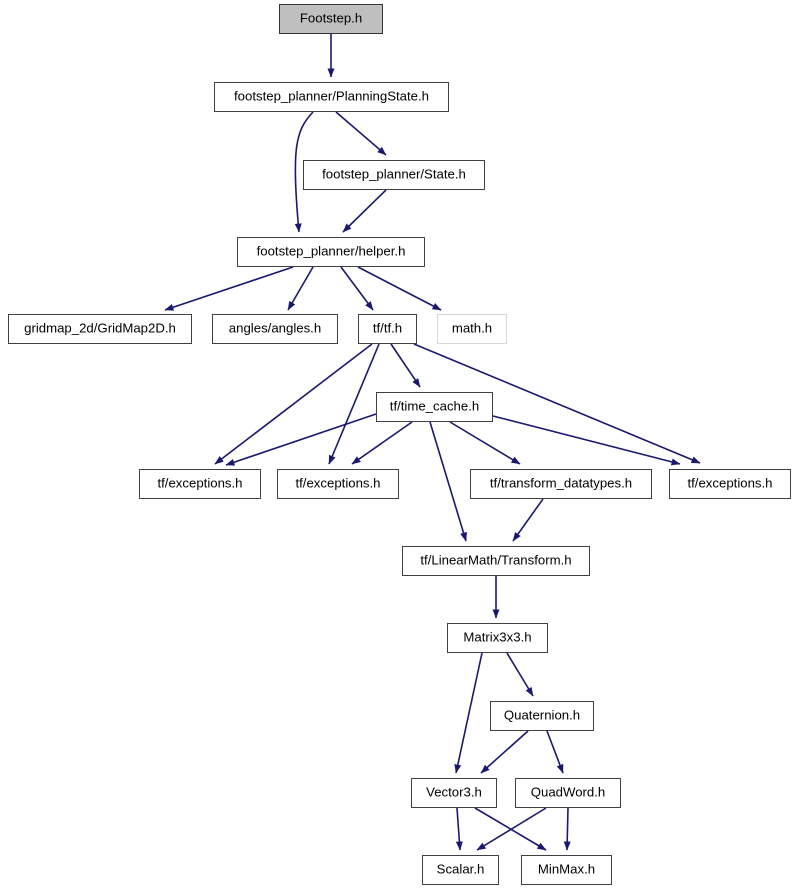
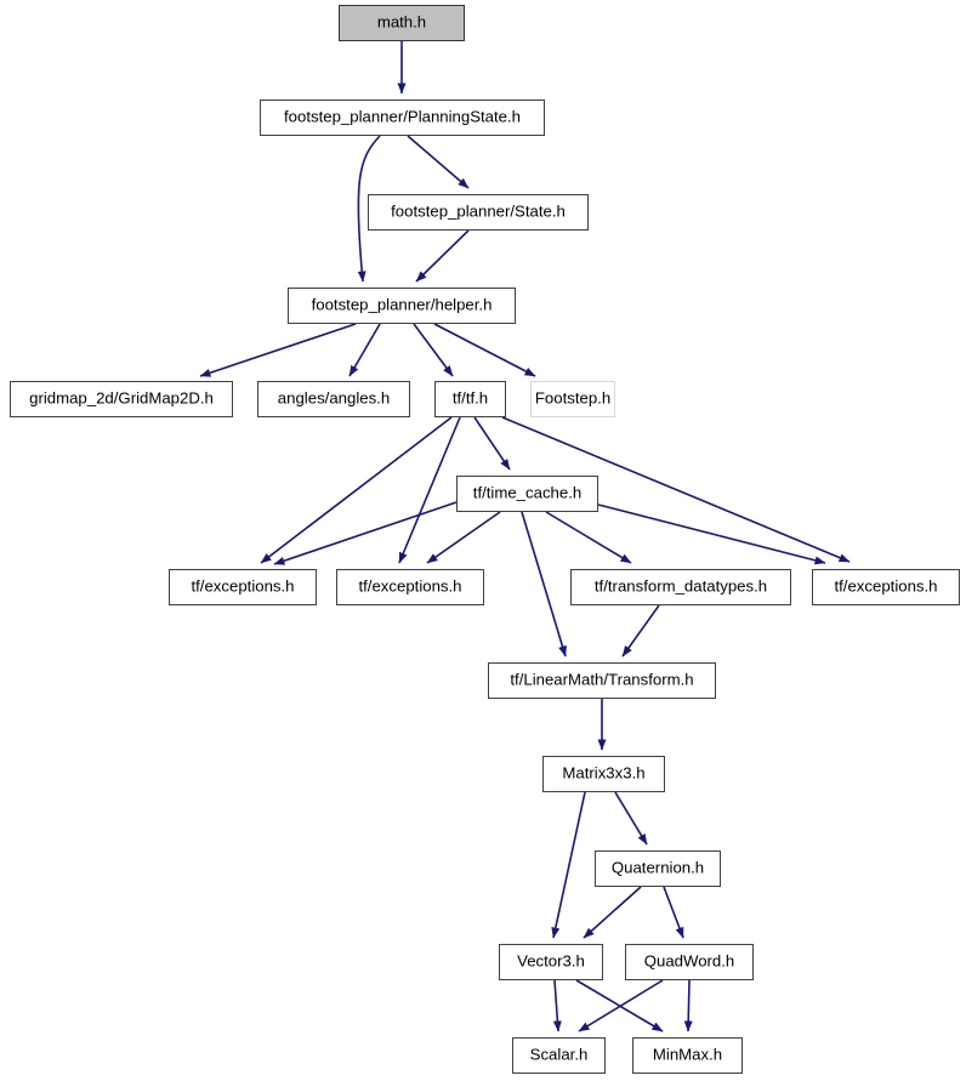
- Footstep.h
+ math.h
  footstep_planner/PlanningState.h
  footstep_planner/State.h
  footstep_planner/helper.h
  gridmap_2d/GridMap2D.h
  angles/angles.h
  tf/tf.h
- math.h
+ Footstep.h
  tf/time_cache.h
  tf/exceptions.h
  tf/exceptions.h
  tf/transform_datatypes.h
  tf/exceptions.h
  tf/LinearMath/Transform.h
  Matrix3x3.h
  Quaternion.h
  Vector3.h
  QuadWord.h
  Scalar.h
  MinMax.h
